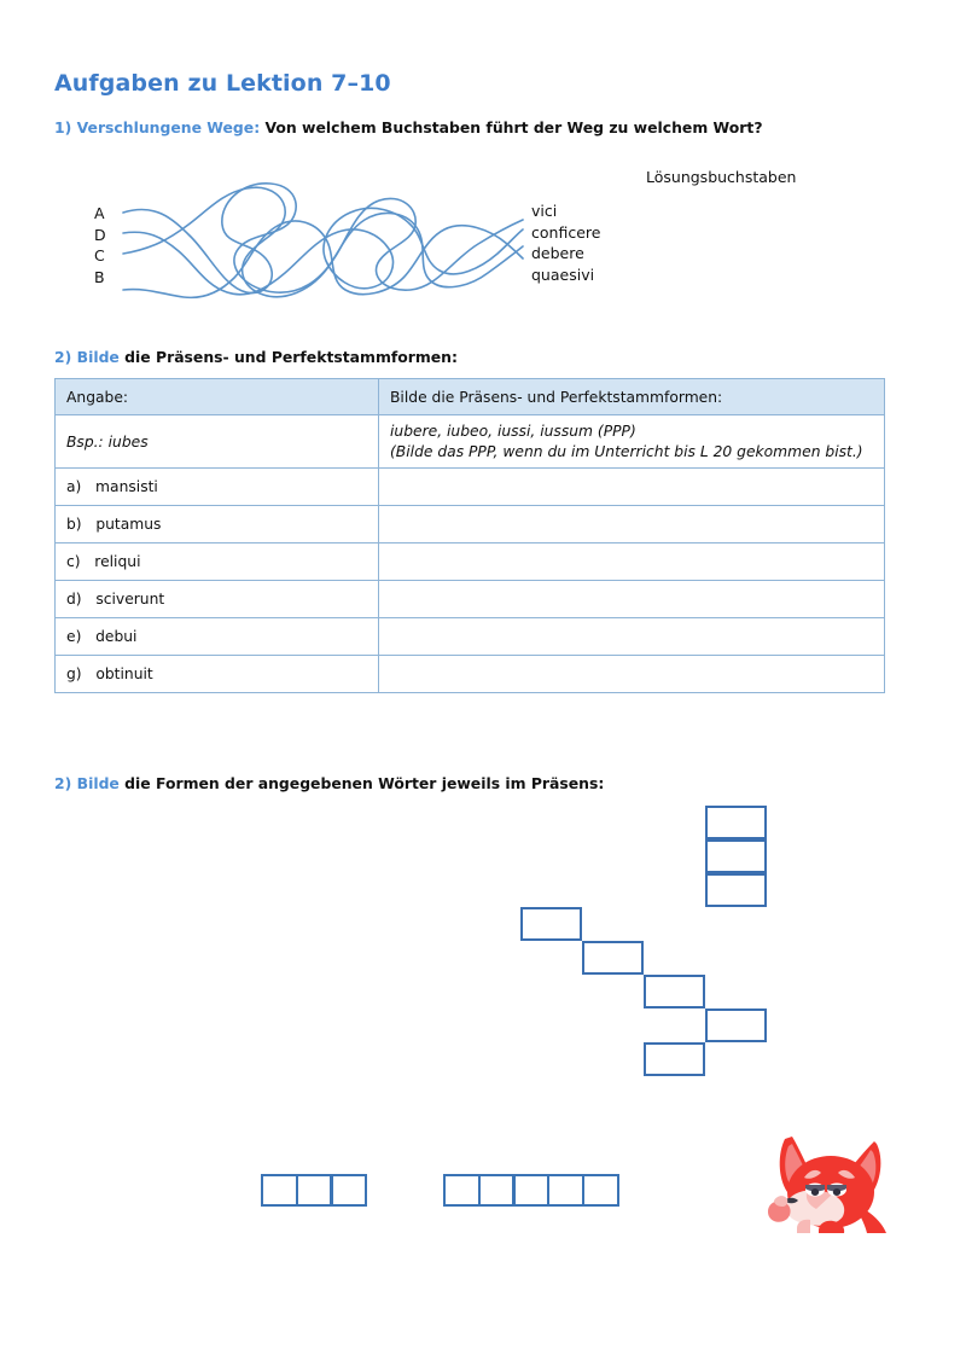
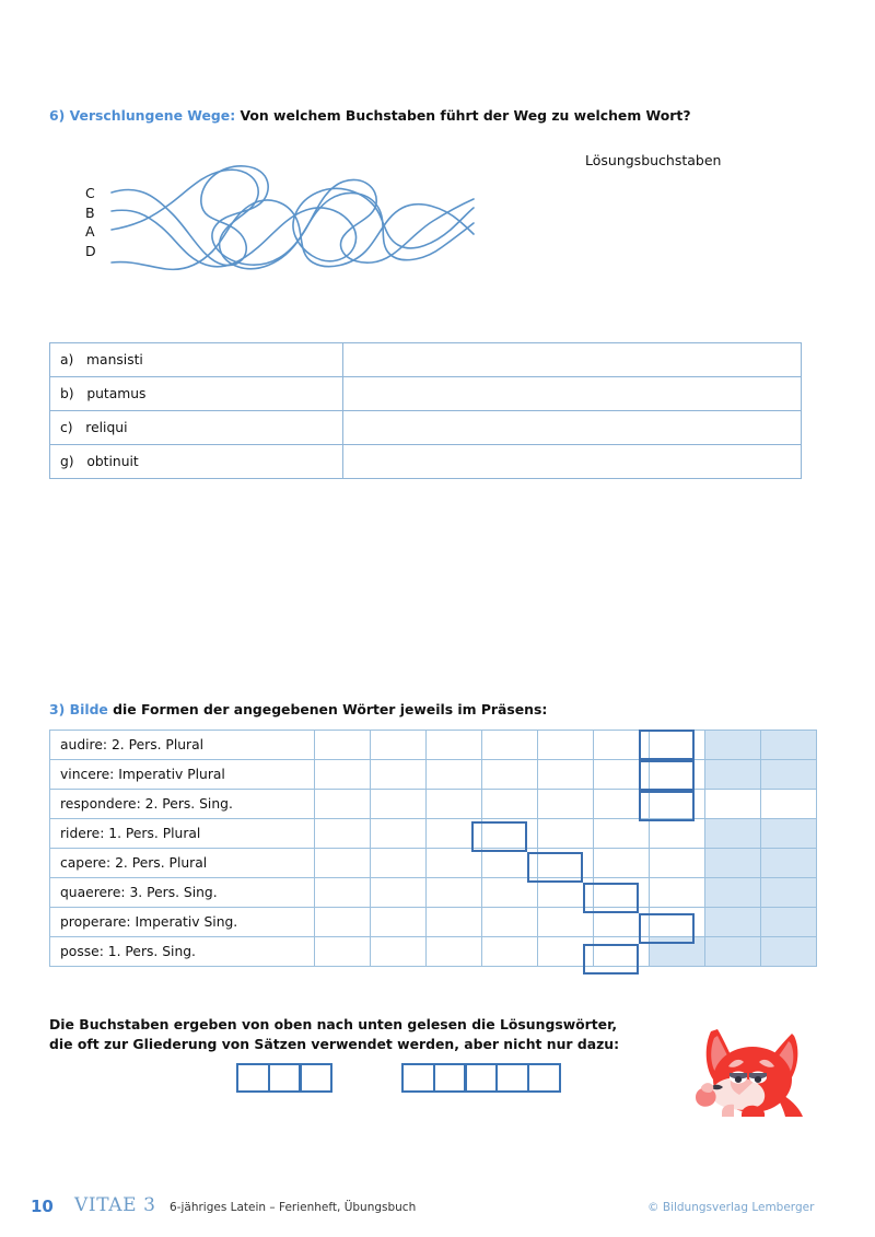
- Aufgaben zu Lektion 7–10
- 1) Verschlungene Wege: Von welchem Buchstaben führt der Weg zu welchem Wort?
+ 6) Verschlungene Wege: Von welchem Buchstaben führt der Weg zu welchem Wort?
  Lösungsbuchstaben
- A
+ C
- D
+ B
- C
+ A
- B
+ D
- vici
- conficere
- debere
- quaesivi
- 2) Bilde die Präsens- und Perfektstammformen:
- Angabe:	Bilde die Präsens- und Perfektstammformen:
- Bsp.: iubes	iubere, iubeo, iussi, iussum (PPP) (Bilde das PPP, wenn du im Unterricht bis L 20 gekommen bist.)
  a) mansisti
  b) putamus
  c) reliqui
- d) sciverunt
- e) debui
  g) obtinuit
- 2) Bilde die Formen der angegebenen Wörter jeweils im Präsens:
+ 3) Bilde die Formen der angegebenen Wörter jeweils im Präsens:
+ audire: 2. Pers. Plural
+ vincere: Imperativ Plural
+ respondere: 2. Pers. Sing.
+ ridere: 1. Pers. Plural
+ capere: 2. Pers. Plural
+ quaerere: 3. Pers. Sing.
+ properare: Imperativ Sing.
+ posse: 1. Pers. Sing.
+ Die Buchstaben ergeben von oben nach unten gelesen die Lösungswörter,
+ die oft zur Gliederung von Sätzen verwendet werden, aber nicht nur dazu:
+ 10
+ VITAE 3
+ 6-jähriges Latein – Ferienheft, Übungsbuch
+ © Bildungsverlag Lemberger
